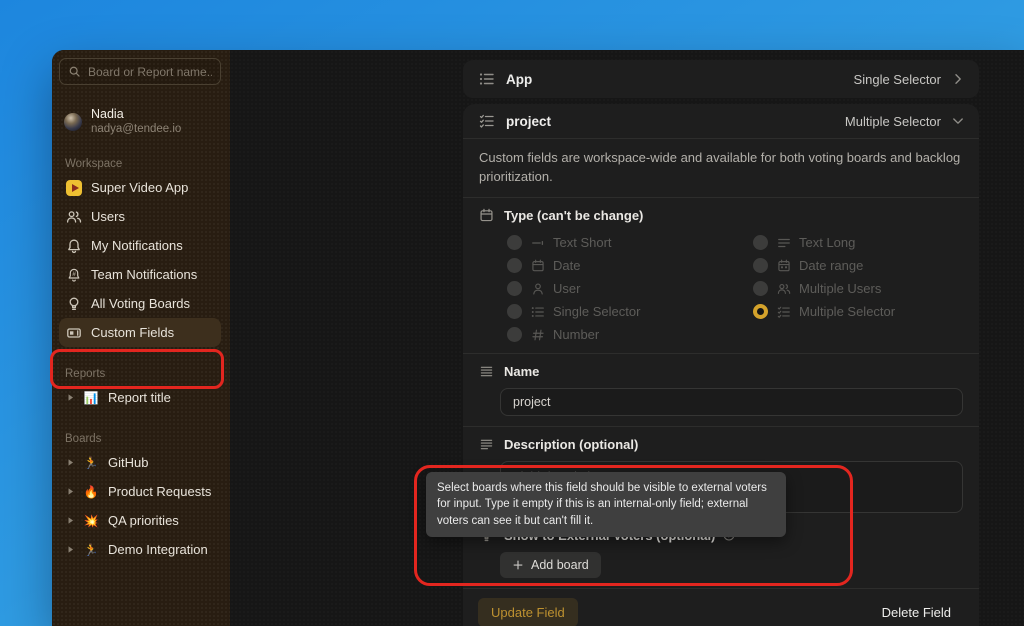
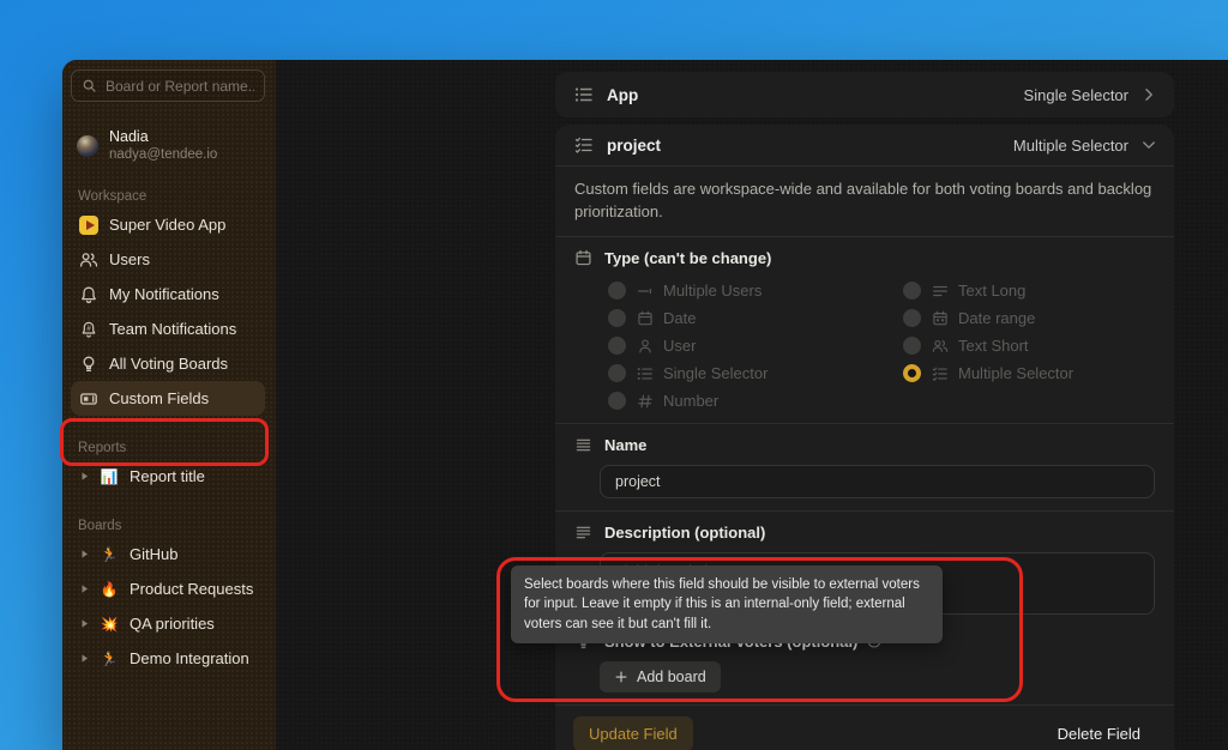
  Board or Report name..
  Nadia
  nadya@tendee.io
  Workspace
  Super Video App
  Users
  My Notifications
  Team Notifications
  All Voting Boards
  Custom Fields
  Reports
  📊
  Report title
  Boards
  🏃
  GitHub
  🔥
  Product Requests
  💥
  QA priorities
  🏃
  Demo Integration
  App
  Single Selector
  project
  Multiple Selector
  Custom fields are workspace-wide and available for both voting boards and backlog prioritization.
  Type (can't be change)
- Text Short
+ Multiple Users
  Text Long
  Date
  Date range
  User
- Multiple Users
+ Text Short
  Single Selector
  Multiple Selector
  Number
  Name
  project
  Description (optional)
  Add board
  Update Field
  Delete Field
- Select boards where this field should be visible to external voters for input. Type it empty if this is an internal-only field; external voters can see it but can't fill it.
+ Select boards where this field should be visible to external voters for input. Leave it empty if this is an internal-only field; external voters can see it but can't fill it.
